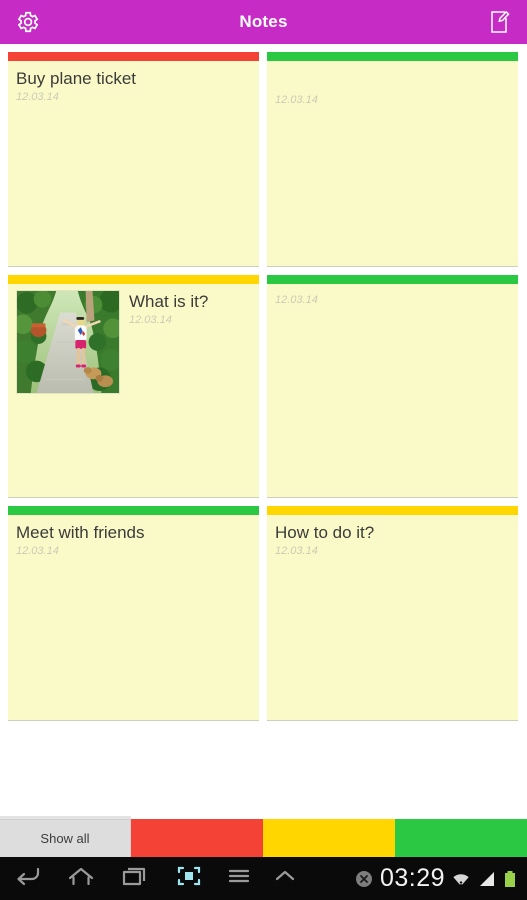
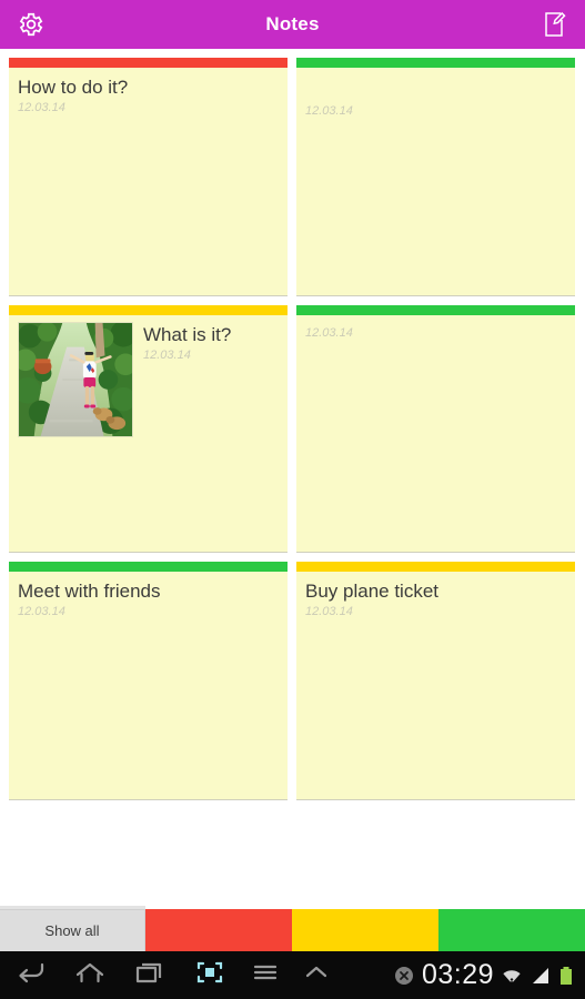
  Notes
- Buy plane ticket
+ How to do it?
  12.03.14
  12.03.14
  What is it?
  12.03.14
  12.03.14
  Meet with friends
  12.03.14
- How to do it?
+ Buy plane ticket
  12.03.14
  Show all
  03:29
